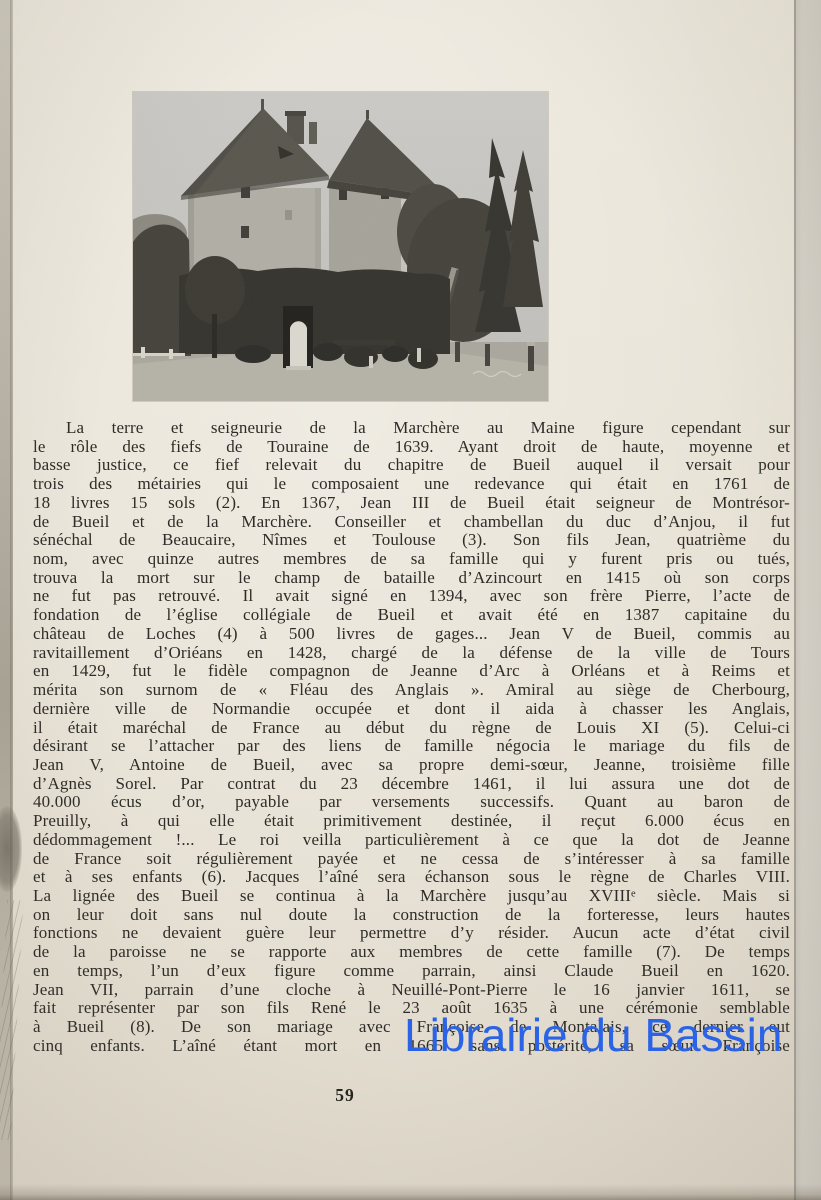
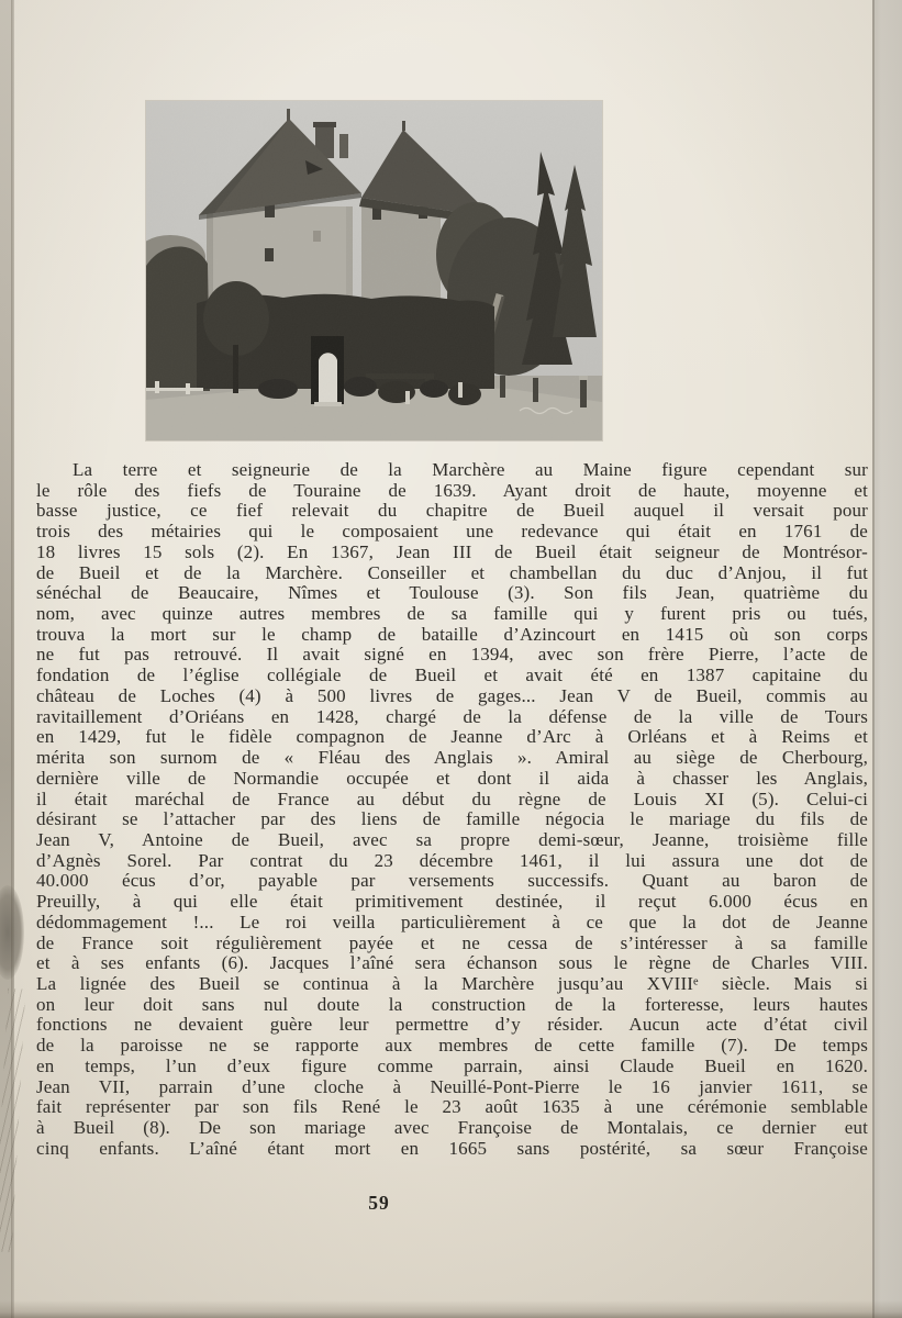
- Librairie du Bassin
